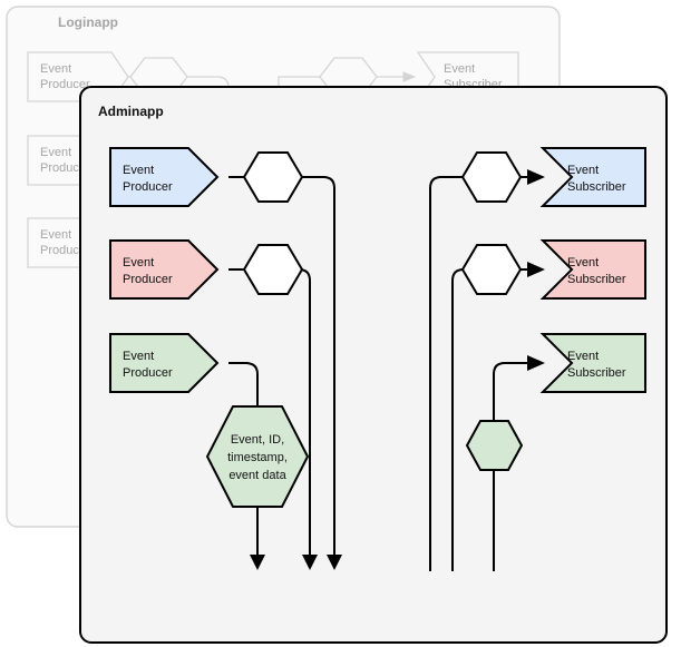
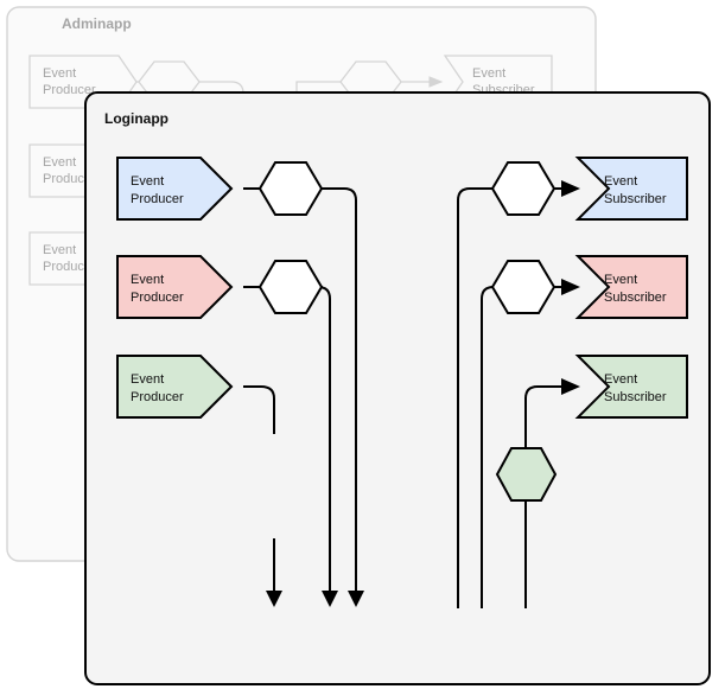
- Loginapp
+ Adminapp
  Event
  Producer
  Event
  Produc
  Event
  Produc
  Event
  Subscriber
- Adminapp
+ Loginapp
  Event
  Producer
  Event
  Producer
  Event
  Producer
  Event
  Subscriber
  Event
  Subscriber
  Event
  Subscriber
- Event, ID,
- timestamp,
- event data
